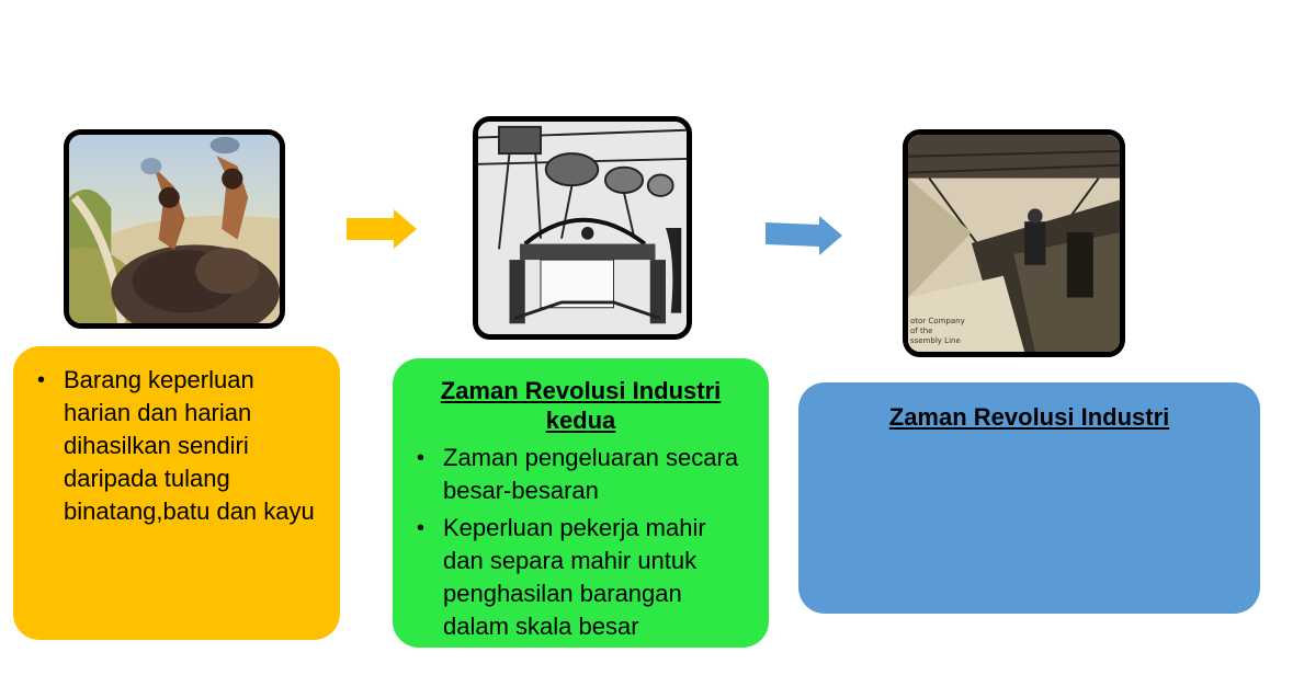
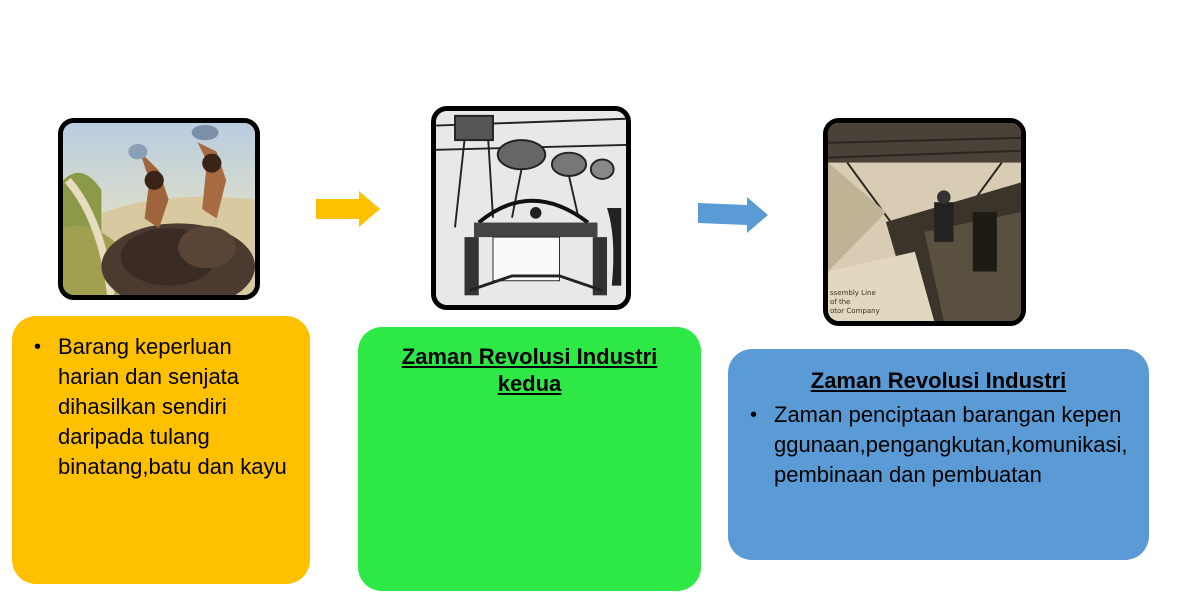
- otor Company
+ ssembly Line
  of the
- ssembly Line
+ otor Company
- Barang keperluan harian dan harian dihasilkan sendiri daripada tulang binatang,batu dan kayu
+ Barang keperluan harian dan senjata dihasilkan sendiri daripada tulang binatang,batu dan kayu
  Zaman Revolusi Industri kedua
- Zaman pengeluaran secara besar-besaran
- Keperluan pekerja mahir dan separa mahir untuk penghasilan barangan dalam skala besar
  Zaman Revolusi Industri
+ Zaman penciptaan barangan kepenggunaan,pengangkutan,komunikasi,pembinaan dan pembuatan
